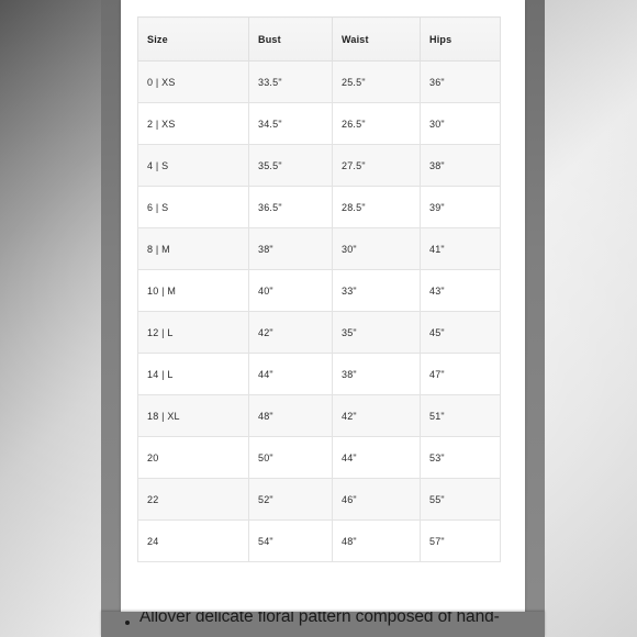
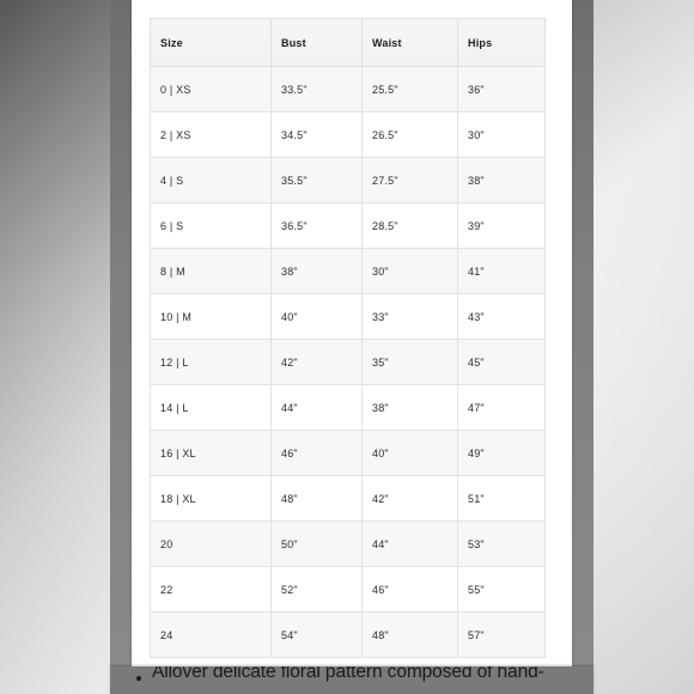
  Size	Bust	Waist	Hips
  0 | XS	33.5"	25.5"	36"
  2 | XS	34.5"	26.5"	30"
  4 | S	35.5"	27.5"	38"
  6 | S	36.5"	28.5"	39"
  8 | M	38"	30"	41"
  10 | M	40"	33"	43"
  12 | L	42"	35"	45"
  14 | L	44"	38"	47"
+ 16 | XL	46"	40"	49"
  18 | XL	48"	42"	51"
  20	50"	44"	53"
  22	52"	46"	55"
  24	54"	48"	57"
  Allover delicate floral pattern composed of hand-
